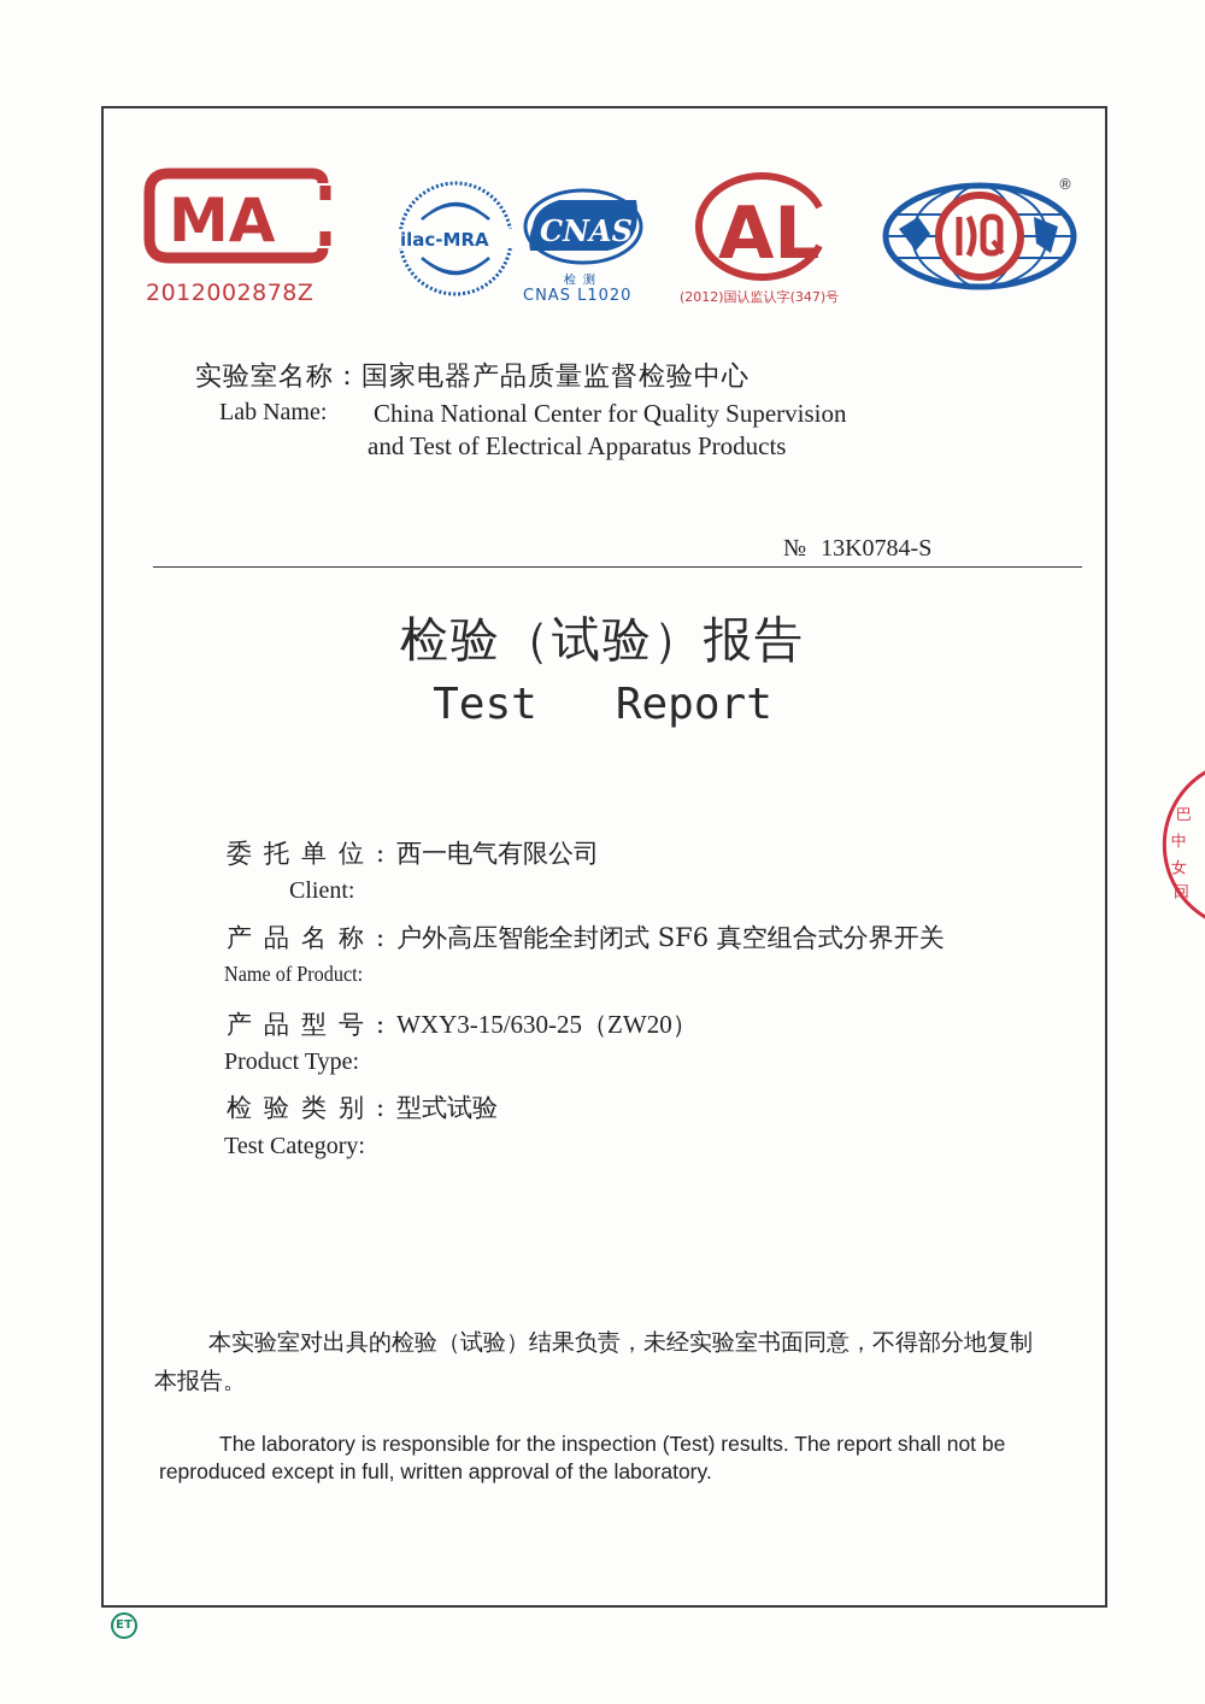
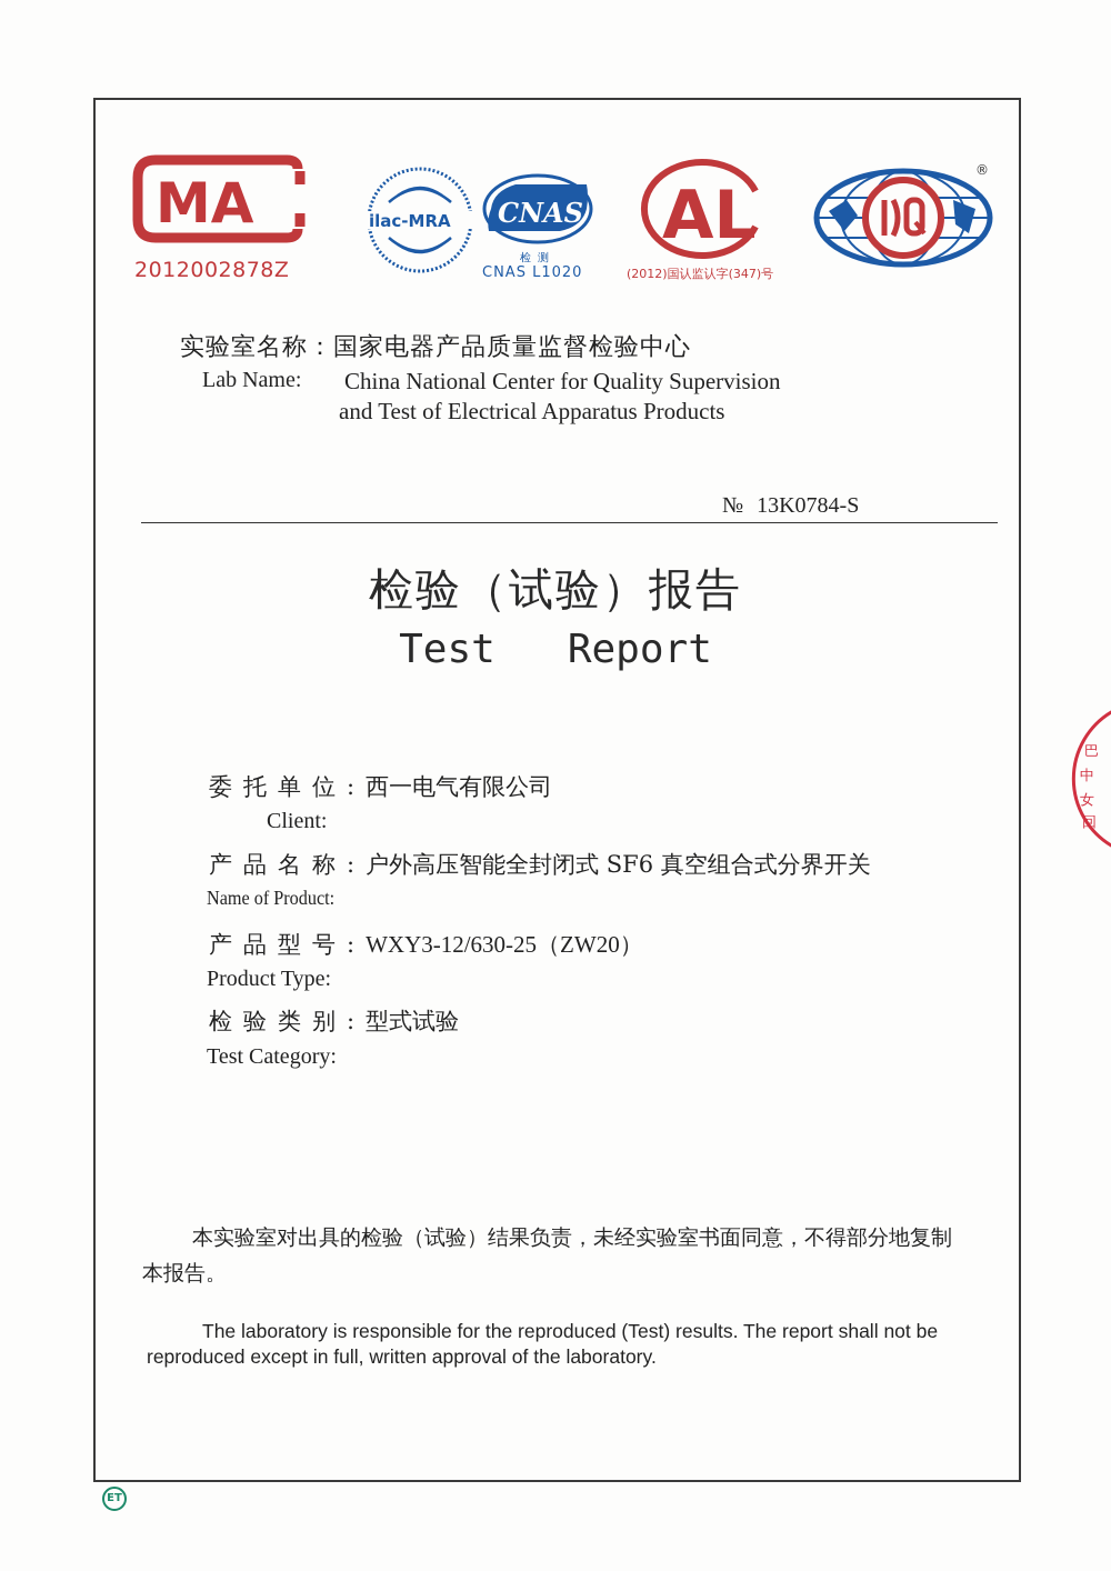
  MA
  2012002878Z
  ilac-MRA
  CNAS
  检测
  CNAS L1020
  AL
  (2012)国认监认字(347)号
  ®
  实验室名称：国家电器产品质量监督检验中心
  Lab Name:
  China National Center for Quality Supervision
  and Test of Electrical Apparatus Products
  № 13K0784-S
  检验（试验）报告
  Test Report
  委托单位:西一电气有限公司
  Client:
  产品名称:户外高压智能全封闭式 SF6 真空组合式分界开关
  Name of Product:
- 产品型号:WXY3-15/630-25（ZW20）
+ 产品型号:WXY3-12/630-25（ZW20）
  Product Type:
  检验类别:型式试验
  Test Category:
  本实验室对出具的检验（试验）结果负责，未经实验室书面同意，不得部分地复制本报告。
- The laboratory is responsible for the inspection (Test) results. The report shall not be reproduced except in full, written approval of the laboratory.
+ The laboratory is responsible for the reproduced (Test) results. The report shall not be reproduced except in full, written approval of the laboratory.
  ET
  巴
  中
  女
  回
